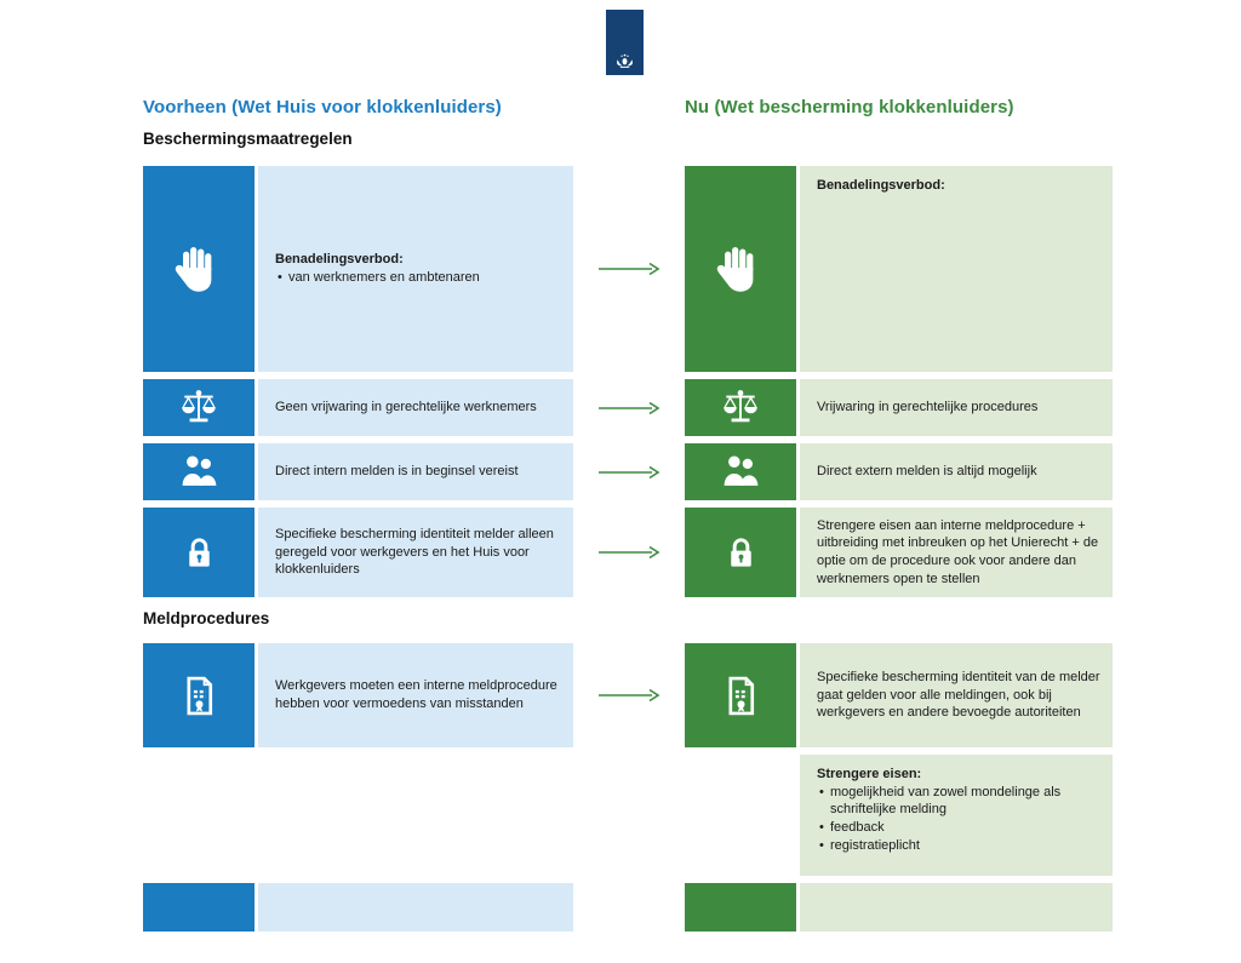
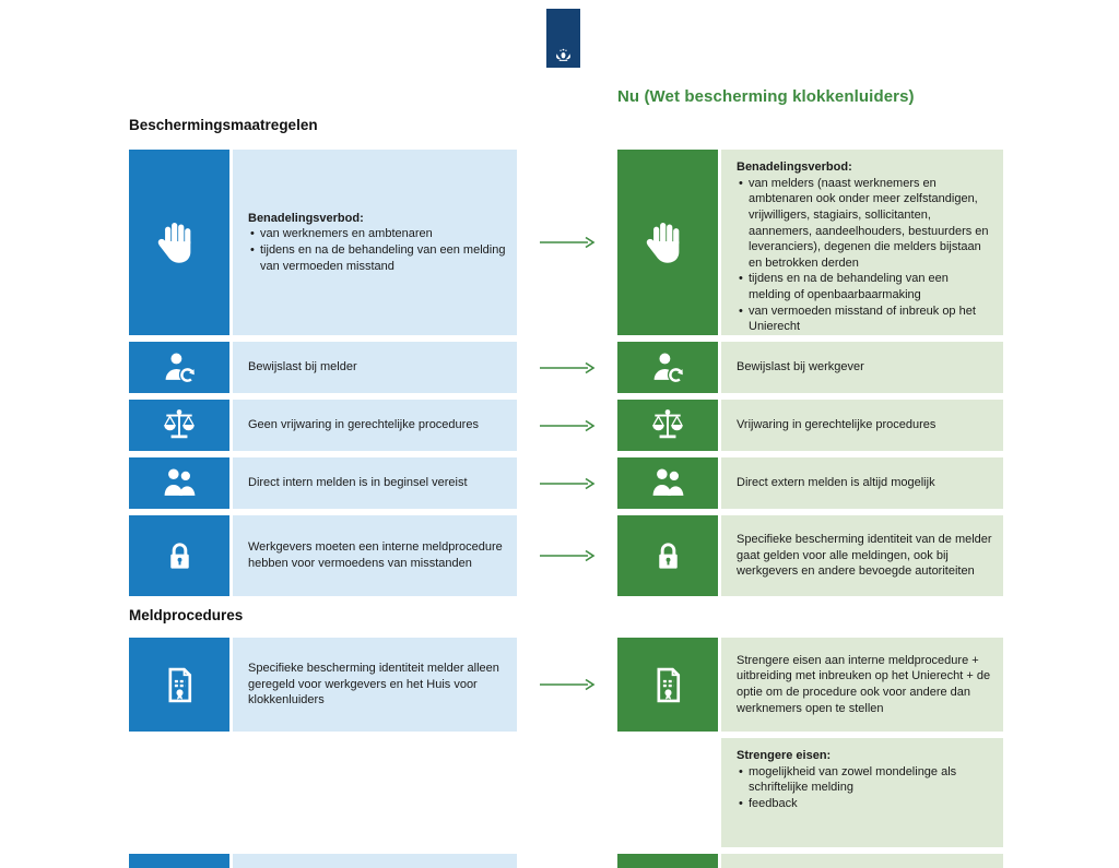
- Voorheen (Wet Huis voor klokkenluiders)
  Nu (Wet bescherming klokkenluiders)
  Beschermingsmaatregelen
  Benadelingsverbod:
  van werknemers en ambtenaren
+ tijdens en na de behandeling van een melding van vermoeden misstand
  Benadelingsverbod:
+ van melders (naast werknemers en ambtenaren ook onder meer zelfstandigen, vrijwilligers, stagiairs, sollicitanten, aannemers, aandeelhouders, bestuurders en leveranciers), degenen die melders bijstaan en betrokken derden
+ tijdens en na de behandeling van een melding of openbaarbaarmaking
+ van vermoeden misstand of inbreuk op het Unierecht
+ Bewijslast bij melder
+ Bewijslast bij werkgever
- Geen vrijwaring in gerechtelijke werknemers
+ Geen vrijwaring in gerechtelijke procedures
  Vrijwaring in gerechtelijke procedures
  Direct intern melden is in beginsel vereist
  Direct extern melden is altijd mogelijk
- Specifieke bescherming identiteit melder alleen geregeld voor werkgevers en het Huis voor klokkenluiders
+ Werkgevers moeten een interne meldprocedure hebben voor vermoedens van misstanden
- Strengere eisen aan interne meldprocedure + uitbreiding met inbreuken op het Unierecht + de optie om de procedure ook voor andere dan werknemers open te stellen
+ Specifieke bescherming identiteit van de melder gaat gelden voor alle meldingen, ook bij werkgevers en andere bevoegde autoriteiten
  Meldprocedures
- Werkgevers moeten een interne meldprocedure hebben voor vermoedens van misstanden
+ Specifieke bescherming identiteit melder alleen geregeld voor werkgevers en het Huis voor klokkenluiders
- Specifieke bescherming identiteit van de melder gaat gelden voor alle meldingen, ook bij werkgevers en andere bevoegde autoriteiten
+ Strengere eisen aan interne meldprocedure + uitbreiding met inbreuken op het Unierecht + de optie om de procedure ook voor andere dan werknemers open te stellen
  Strengere eisen:
  mogelijkheid van zowel mondelinge als schriftelijke melding
  feedback
- registratieplicht
